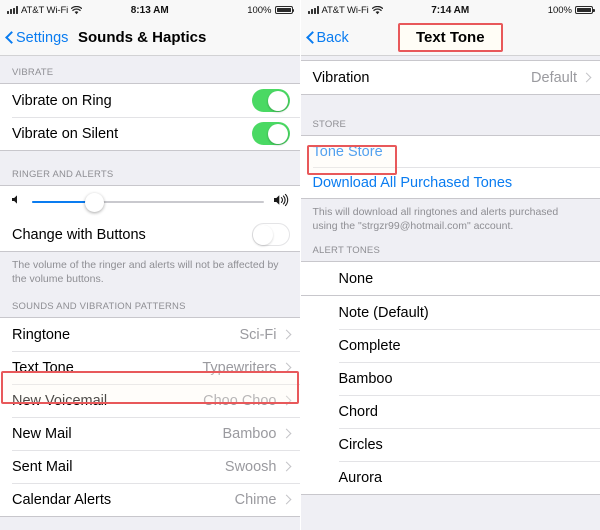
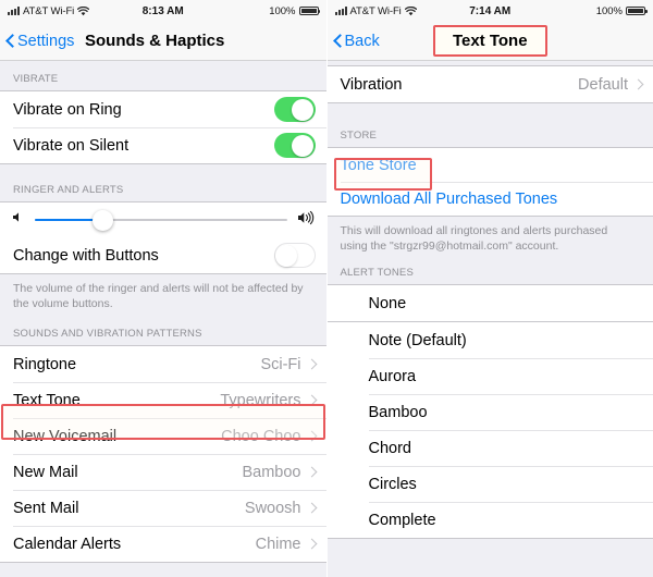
  AT&T Wi-Fi
  8:13 AM
  100%
  Settings
  Sounds & Haptics
  VIBRATE
  Vibrate on Ring
  Vibrate on Silent
  RINGER AND ALERTS
  Change with Buttons
  The volume of the ringer and alerts will not be affected by the volume buttons.
  SOUNDS AND VIBRATION PATTERNS
  Ringtone
  Sci-Fi
  Text Tone
  Typewriters
  New Voicemail
  Choo Choo
  New Mail
  Bamboo
  Sent Mail
  Swoosh
  Calendar Alerts
  Chime
  AT&T Wi-Fi
  7:14 AM
  100%
  Back
  Text Tone
  Vibration
  Default
  STORE
  Tone Store
  Download All Purchased Tones
  This will download all ringtones and alerts purchased using the "strgzr99@hotmail.com" account.
  ALERT TONES
  None
  Note (Default)
- Complete
+ Aurora
  Bamboo
  Chord
  Circles
- Aurora
+ Complete
